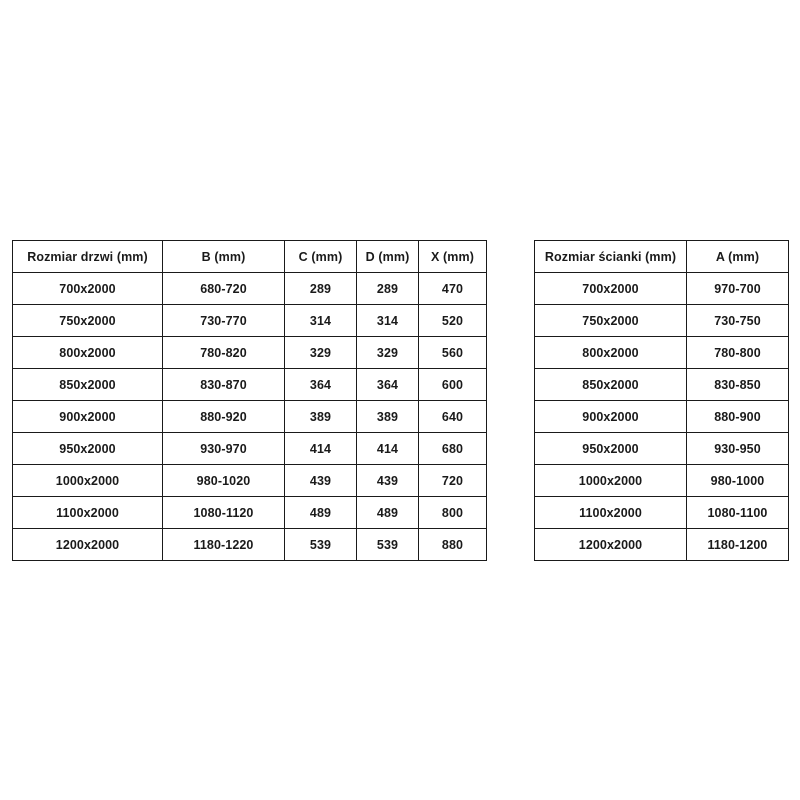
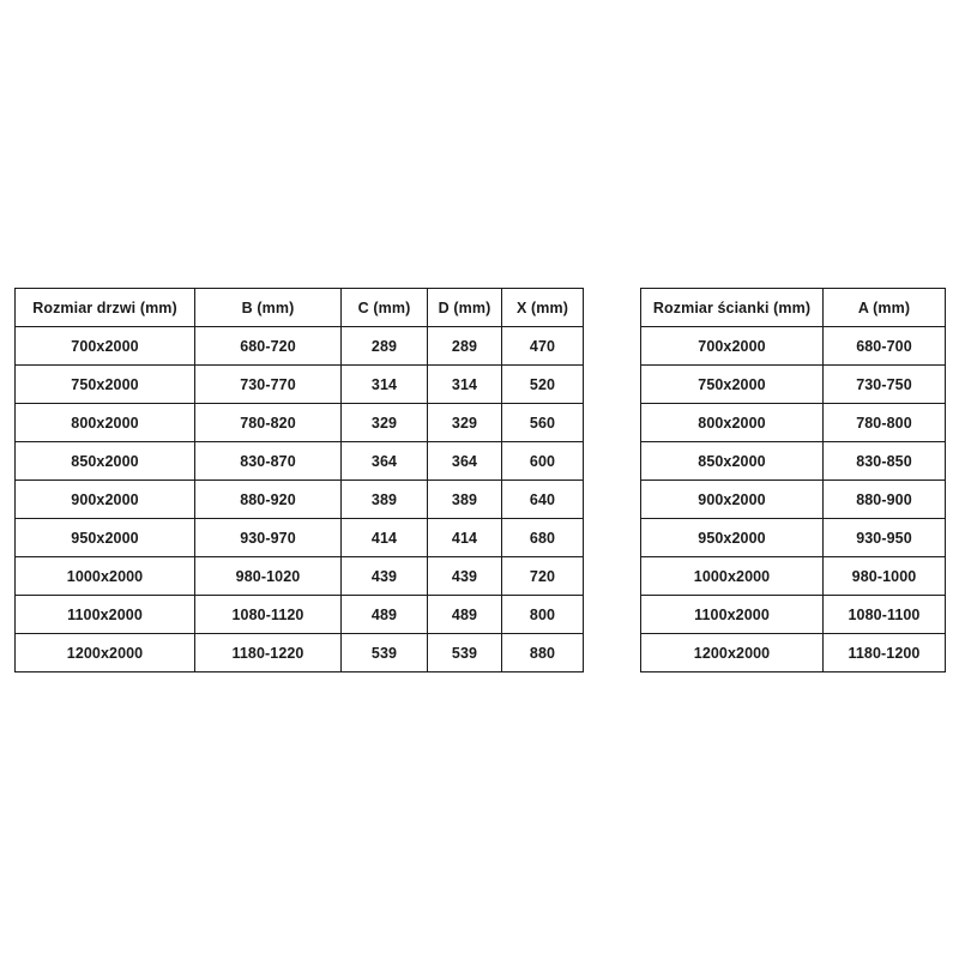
  Rozmiar drzwi (mm)	B (mm)	C (mm)	D (mm)	X (mm)
  700x2000	680-720	289	289	470
  750x2000	730-770	314	314	520
  800x2000	780-820	329	329	560
  850x2000	830-870	364	364	600
  900x2000	880-920	389	389	640
  950x2000	930-970	414	414	680
  1000x2000	980-1020	439	439	720
  1100x2000	1080-1120	489	489	800
  1200x2000	1180-1220	539	539	880
  Rozmiar ścianki (mm)	A (mm)
- 700x2000	970-700
+ 700x2000	680-700
  750x2000	730-750
  800x2000	780-800
  850x2000	830-850
  900x2000	880-900
  950x2000	930-950
  1000x2000	980-1000
  1100x2000	1080-1100
  1200x2000	1180-1200
